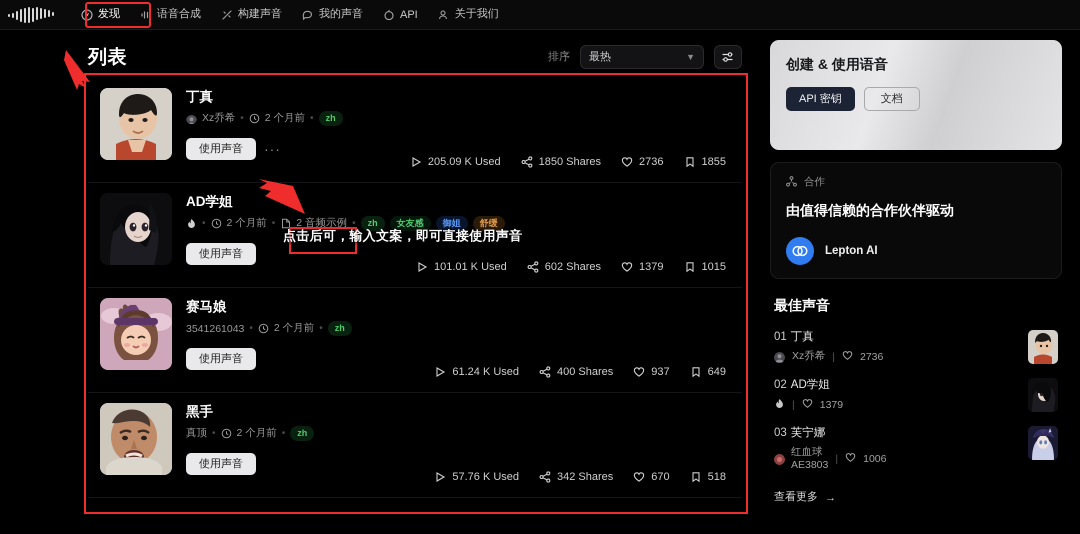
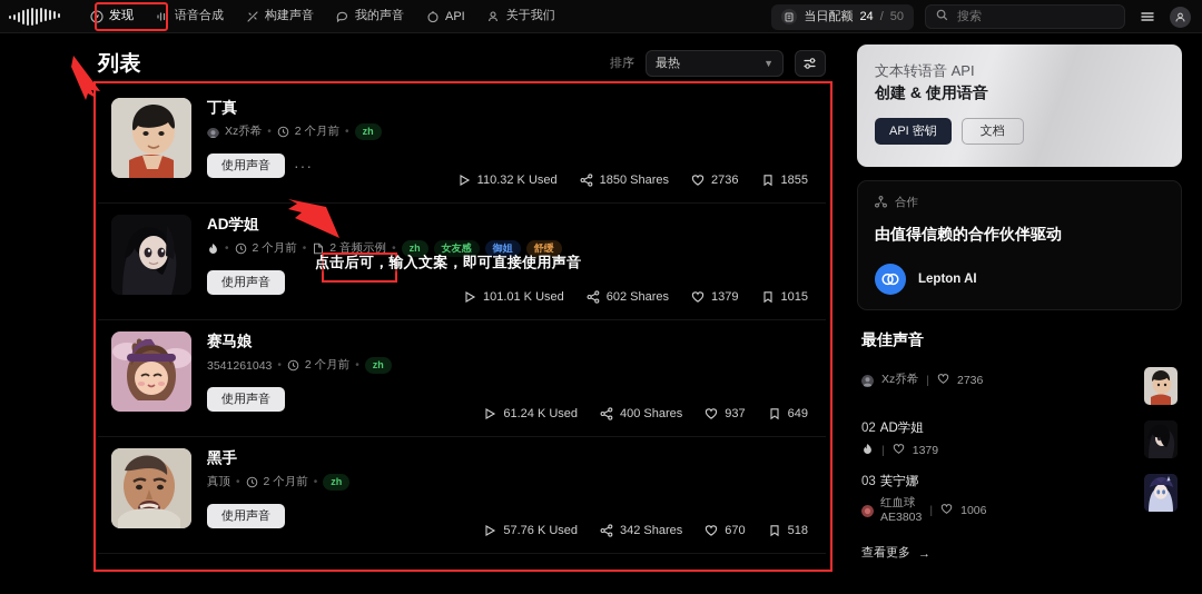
  发现
  语音合成
  构建声音
  我的声音
  API
  关于我们
+ 当日配额
+ 24
+ /
+ 50
+ 搜索
  列表
  排序
  最热
  ▼
  丁真
  Xz乔希
  •
  2 个月前
  •
  zh
  使用声音
  ···
- 205.09 K Used
+ 110.32 K Used
  1850 Shares
  2736
  1855
  AD学姐
  •
  2 个月前
  •
  2 音频示例
  •
  zh
  女友感
  御姐
  舒缓
  使用声音
  101.01 K Used
  602 Shares
  1379
  1015
  赛马娘
  3541261043
  •
  2 个月前
  •
  zh
  使用声音
  61.24 K Used
  400 Shares
  937
  649
  黑手
  真顶
  •
  2 个月前
  •
  zh
  使用声音
  57.76 K Used
  342 Shares
  670
  518
+ 文本转语音 API
  创建 & 使用语音
  API 密钥
  文档
  合作
  由值得信赖的合作伙伴驱动
  Lepton AI
  最佳声音
- 01 丁真
  Xz乔希
  |
  2736
  02 AD学姐
  |
  1379
  03 芙宁娜
  红血球
  AE3803
  |
  1006
  查看更多
  →
  点击后可，输入文案，即可直接使用声音
